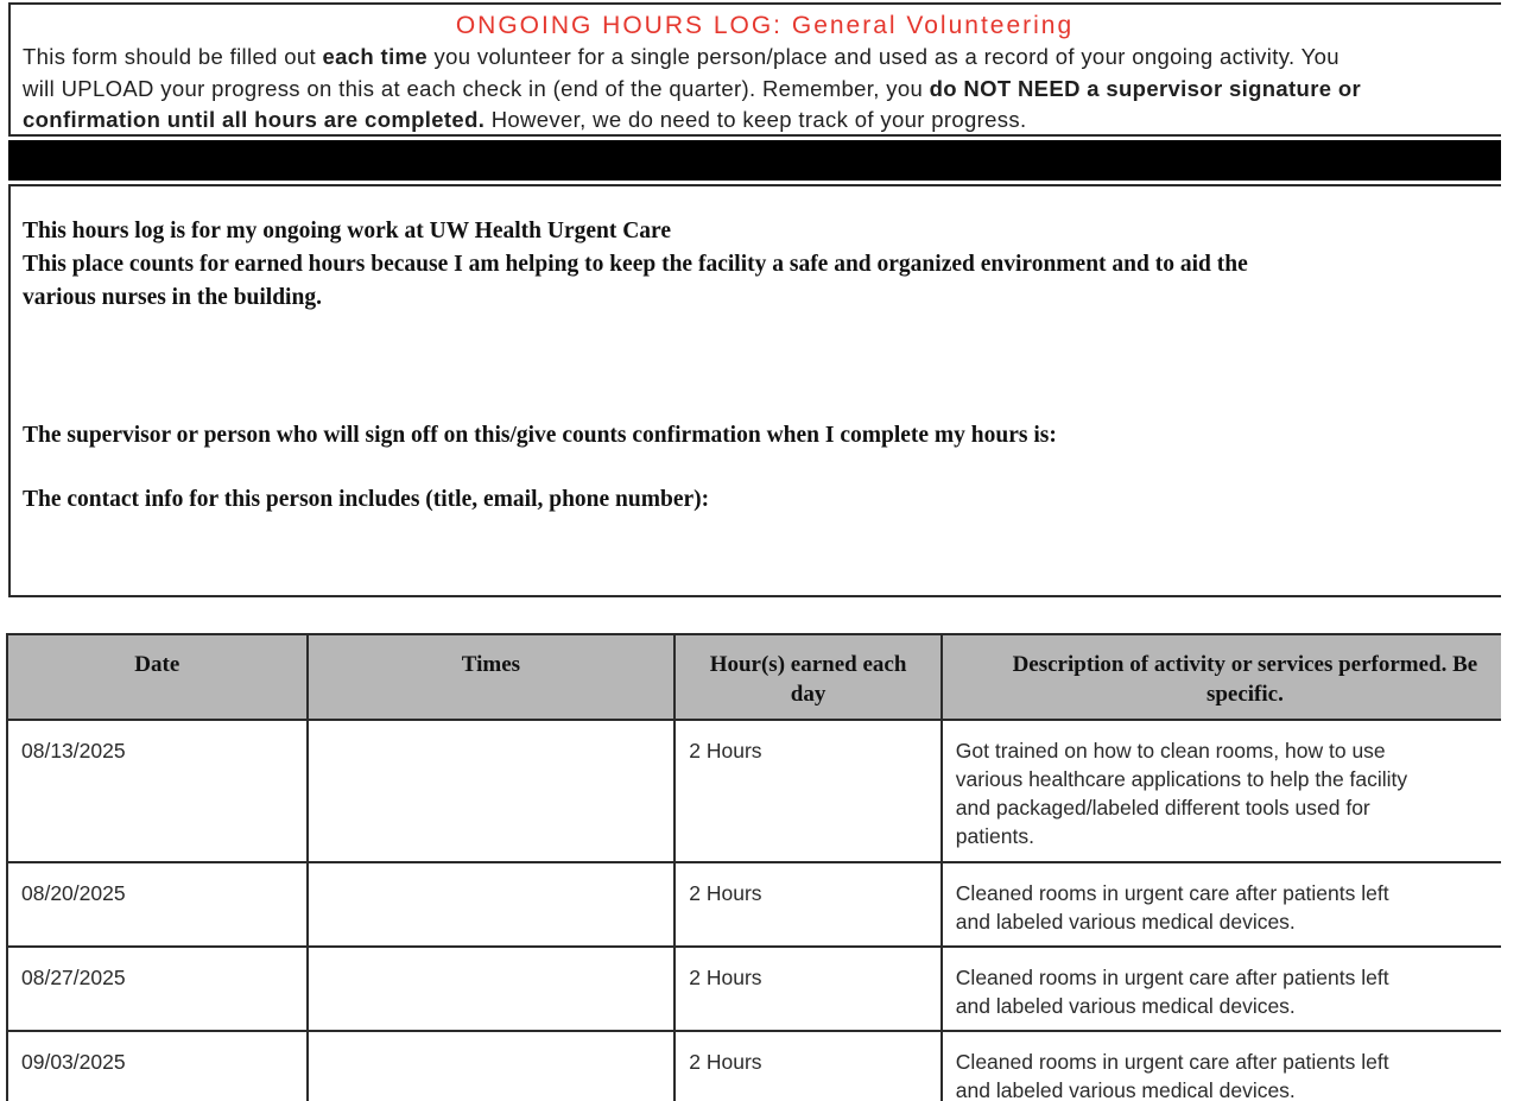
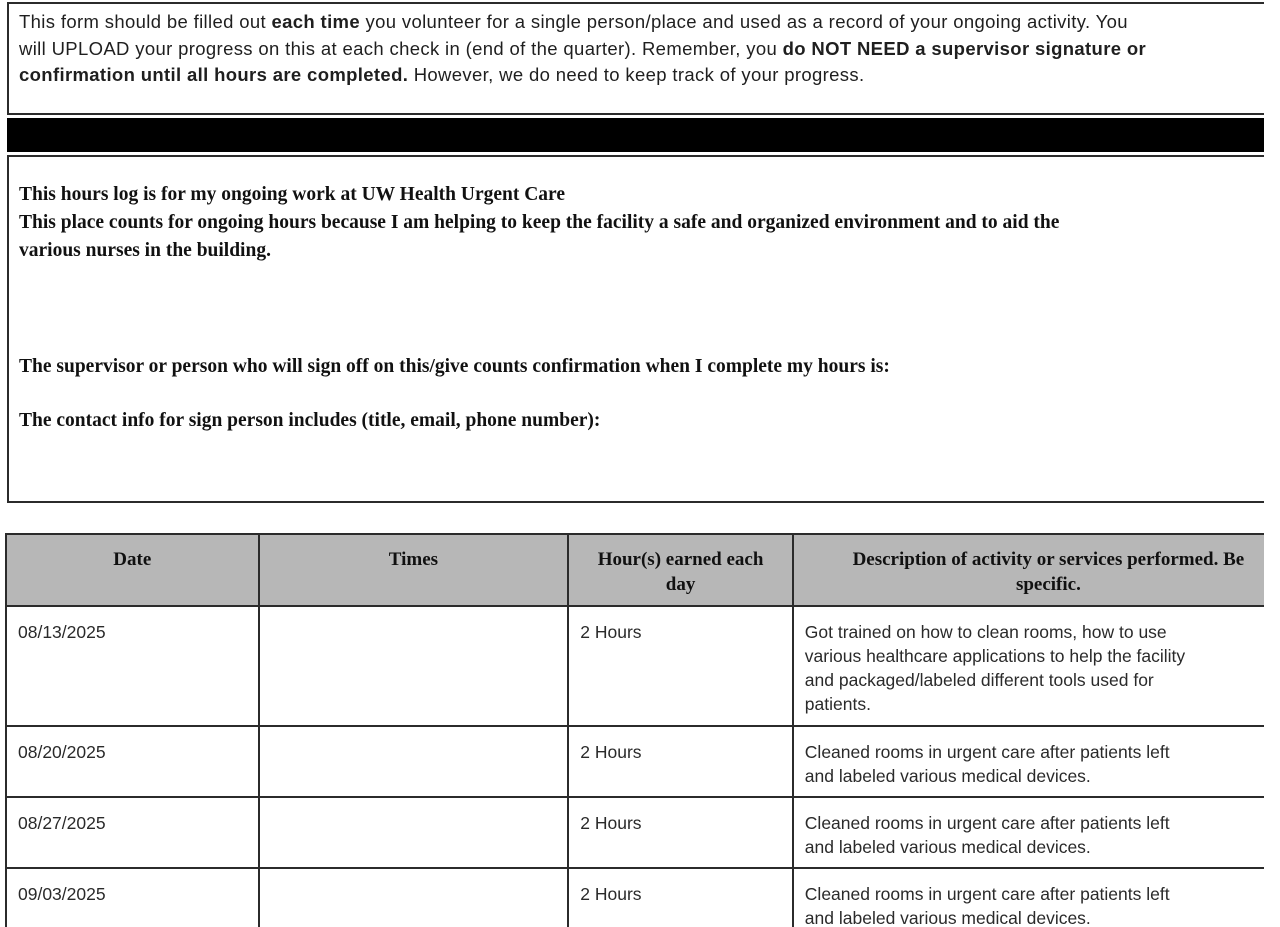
- ONGOING HOURS LOG: General Volunteering
  This form should be filled out each time you volunteer for a single person/place and used as a record of your ongoing activity. You
  will UPLOAD your progress on this at each check in (end of the quarter). Remember, you do NOT NEED a supervisor signature or
  confirmation until all hours are completed. However, we do need to keep track of your progress.
  This hours log is for my ongoing work at UW Health Urgent Care
- This place counts for earned hours because I am helping to keep the facility a safe and organized environment and to aid the
+ This place counts for ongoing hours because I am helping to keep the facility a safe and organized environment and to aid the
  various nurses in the building.
  The supervisor or person who will sign off on this/give counts confirmation when I complete my hours is:
- The contact info for this person includes (title, email, phone number):
+ The contact info for sign person includes (title, email, phone number):
  Date	Times	Hour(s) earned each day	Description of activity or services performed. Be specific.
  08/13/2025		2 Hours	Got trained on how to clean rooms, how to use various healthcare applications to help the facility and packaged/labeled different tools used for patients.
  08/20/2025		2 Hours	Cleaned rooms in urgent care after patients left and labeled various medical devices.
  08/27/2025		2 Hours	Cleaned rooms in urgent care after patients left and labeled various medical devices.
  09/03/2025		2 Hours	Cleaned rooms in urgent care after patients left and labeled various medical devices.
